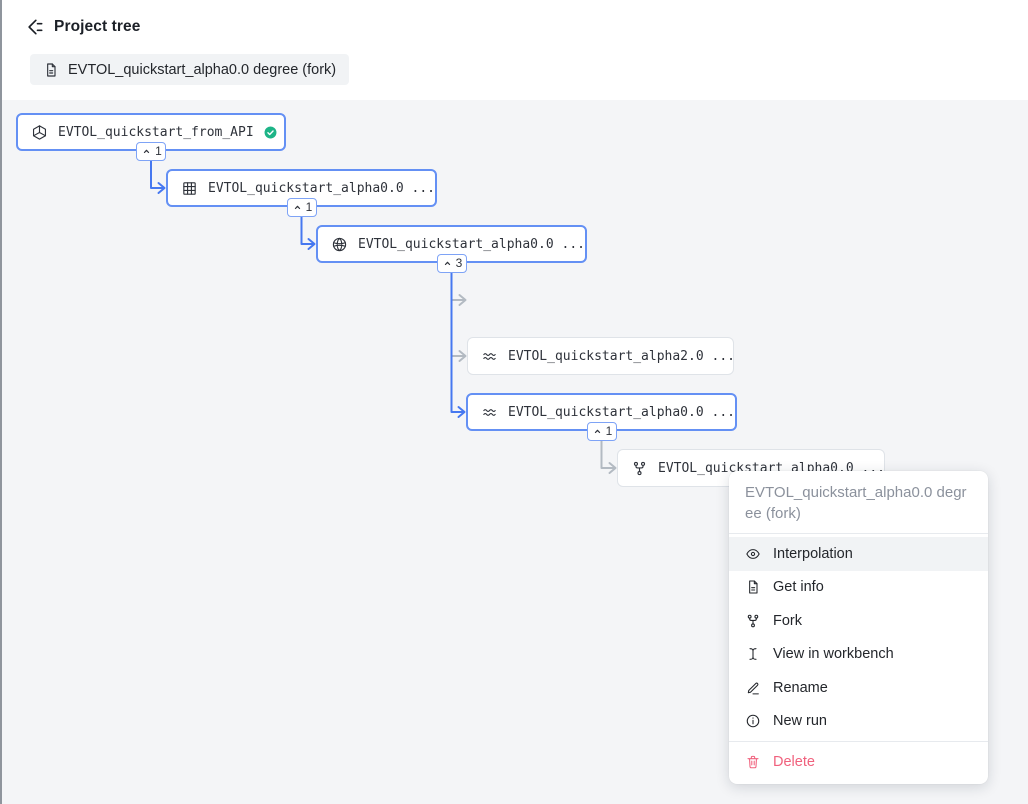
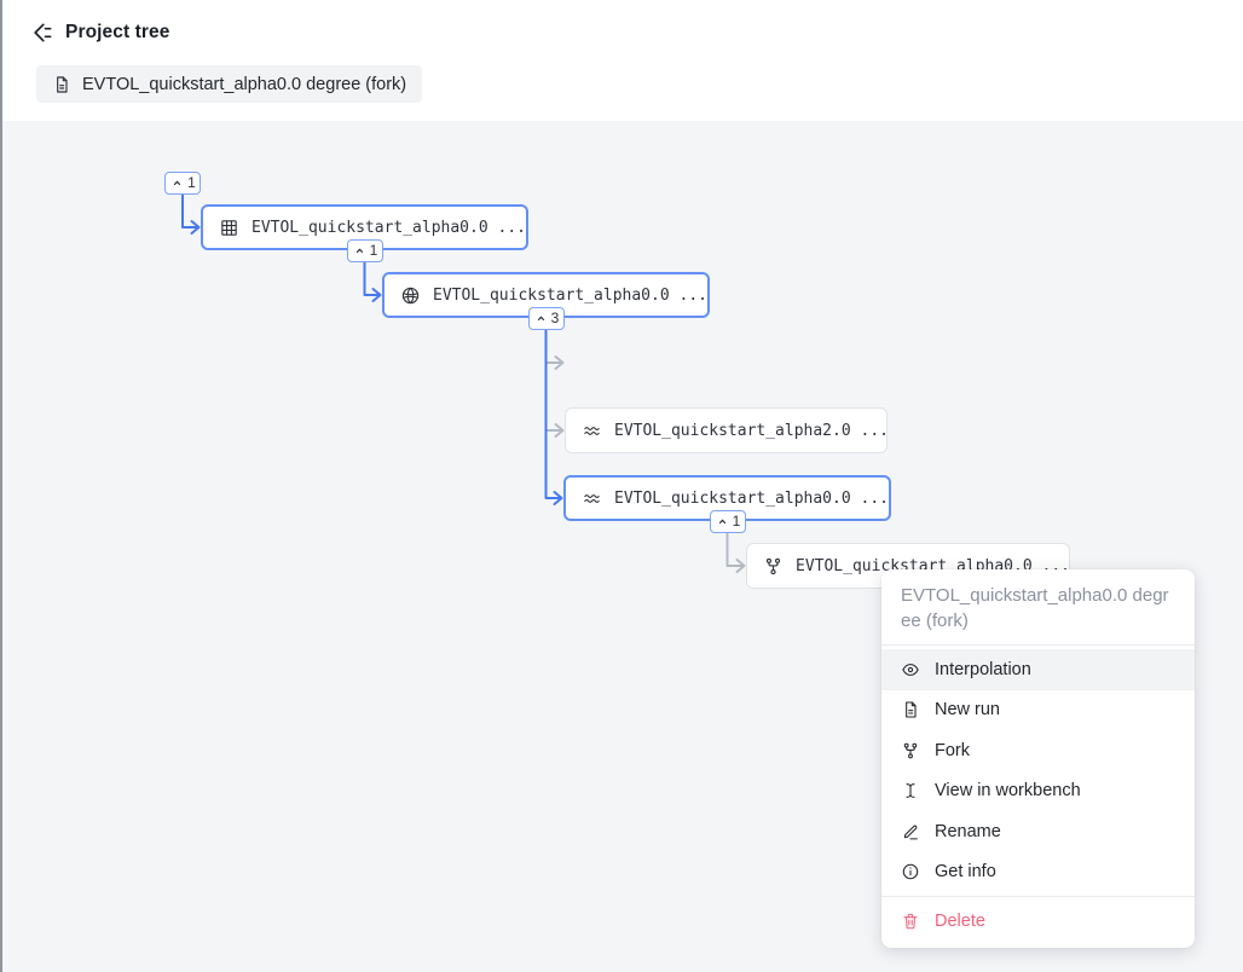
  Project tree
  EVTOL_quickstart_alpha0.0 degree (fork)
- EVTOL_quickstart_from_API
  1
  EVTOL_quickstart_alpha0.0 ...
  1
  EVTOL_quickstart_alpha0.0 ...
  3
  EVTOL_quickstart_alpha2.0 ...
  EVTOL_quickstart_alpha0.0 ...
  1
  EVTOL_quickstart_alpha0.0 ...
  EVTOL_quickstart_alpha0.0 degree (fork)
  Interpolation
- Get info
+ New run
  Fork
  View in workbench
  Rename
- New run
+ Get info
  Delete
